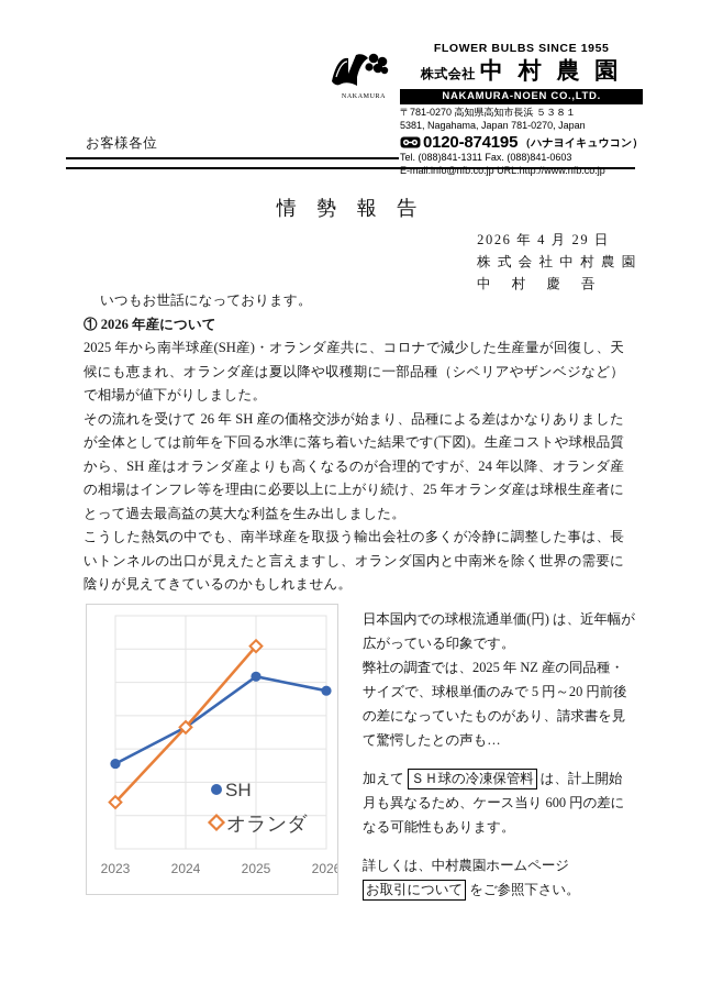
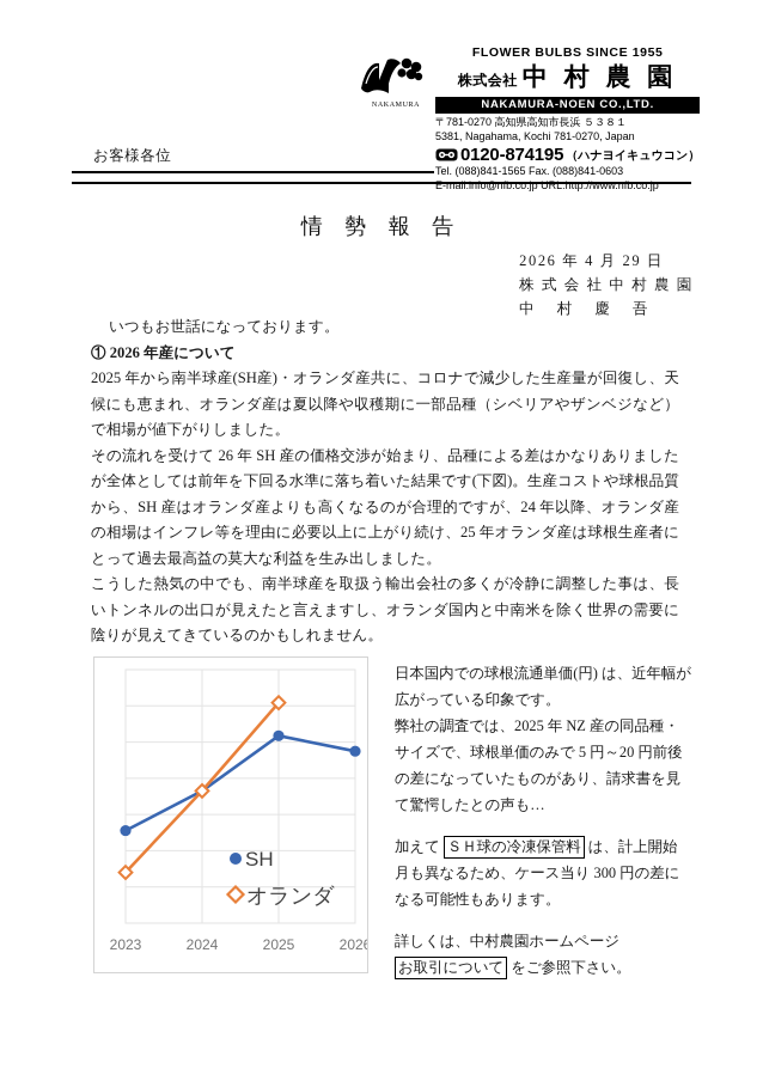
  FLOWER BULBS SINCE 1955
  株式会社 中 村 農 園
  NAKAMURA-NOEN CO.,LTD.
  〒781-0270 高知県高知市長浜 ５３８１
- 5381, Nagahama, Japan 781-0270, Japan
+ 5381, Nagahama, Kochi 781-0270, Japan
  0120-874195
  （ハナヨイキュウコン）
- Tel. (088)841-1311 Fax. (088)841-0603
+ Tel. (088)841-1565 Fax. (088)841-0603
  E-mail:info@nfb.co.jp URL:http://www.nfb.co.jp
  お客様各位
  情 勢 報 告
  2026 年 4 月 29 日
  株 式 会 社 中 村 農 園
  中 村 慶 吾
  いつもお世話になっております。
  ① 2026 年産について
  2025 年から南半球産(SH産)・オランダ産共に、コロナで減少した生産量が回復し、天候にも恵まれ、オランダ産は夏以降や収穫期に一部品種（シベリアやザンベジなど）で相場が値下がりしました。
  その流れを受けて 26 年 SH 産の価格交渉が始まり、品種による差はかなりありましたが全体としては前年を下回る水準に落ち着いた結果です(下図)。生産コストや球根品質から、SH 産はオランダ産よりも高くなるのが合理的ですが、24 年以降、オランダ産の相場はインフレ等を理由に必要以上に上がり続け、25 年オランダ産は球根生産者にとって過去最高益の莫大な利益を生み出しました。
  こうした熱気の中でも、南半球産を取扱う輸出会社の多くが冷静に調整した事は、長いトンネルの出口が見えたと言えますし、オランダ国内と中南米を除く世界の需要に陰りが見えてきているのかもしれません。
  SH
  オランダ
  2023
  2024
  2025
  202
  日本国内での球根流通単価(円) は、近年幅が広がっている印象です。
  弊社の調査では、2025 年 NZ 産の同品種・サイズで、球根単価のみで 5 円～20 円前後の差になっていたものがあり、請求書を見て驚愕したとの声も…
- 加えて ＳＨ球の冷凍保管料 は、計上開始月も異なるため、ケース当り 600 円の差になる可能性もあります。
+ 加えて ＳＨ球の冷凍保管料 は、計上開始月も異なるため、ケース当り 300 円の差になる可能性もあります。
  詳しくは、中村農園ホームページ
  お取引について をご参照下さい。
